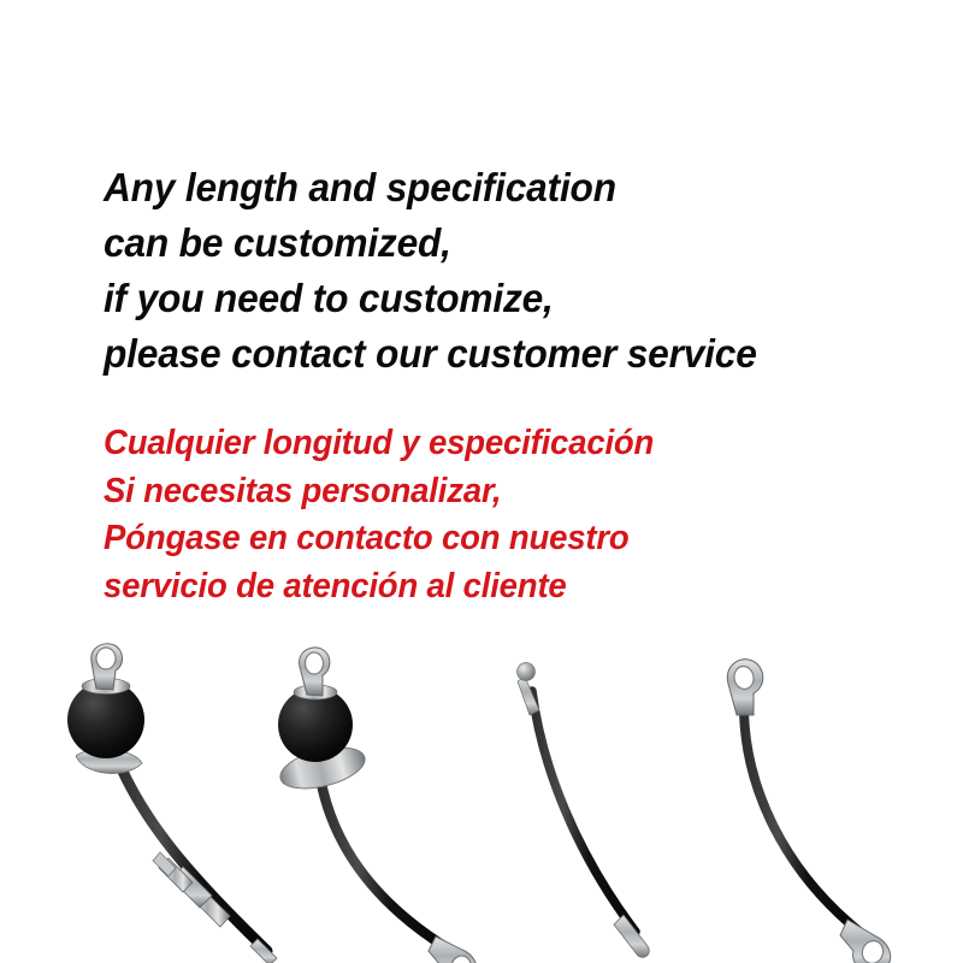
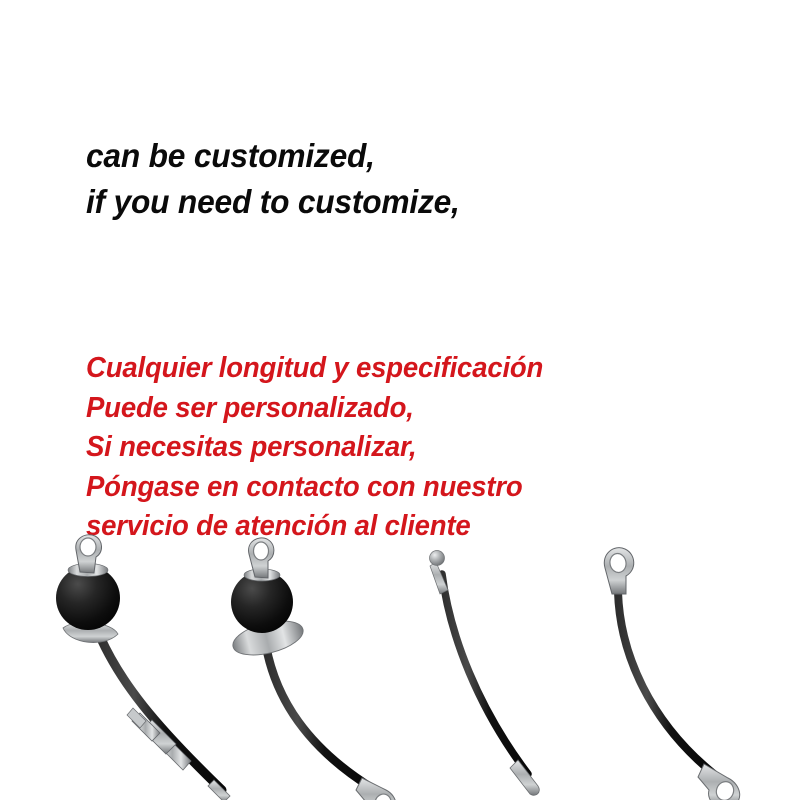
- Any length and specification
  can be customized,
  if you need to customize,
- please contact our customer service
  Cualquier longitud y especificación
+ Puede ser personalizado,
  Si necesitas personalizar,
  Póngase en contacto con nuestro
  servicio de atención al cliente
